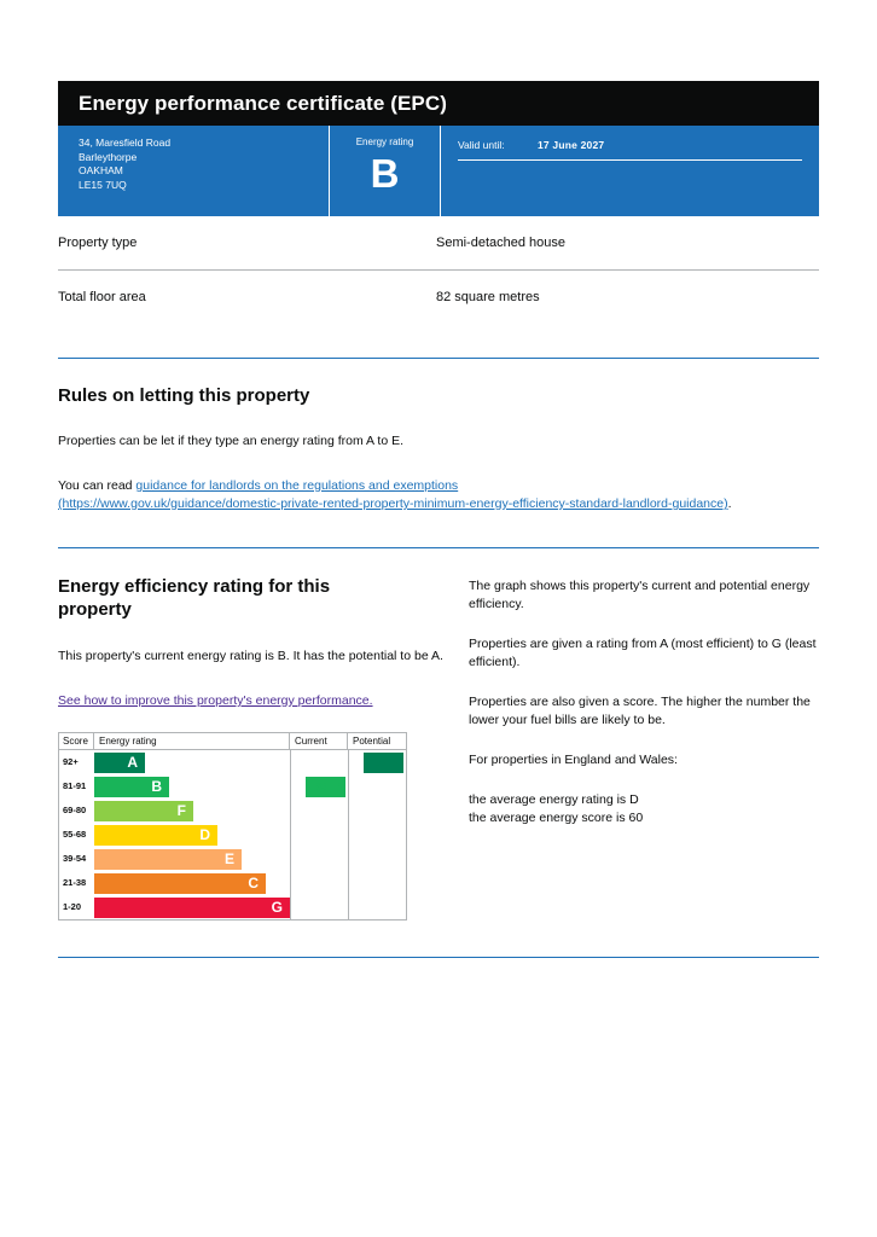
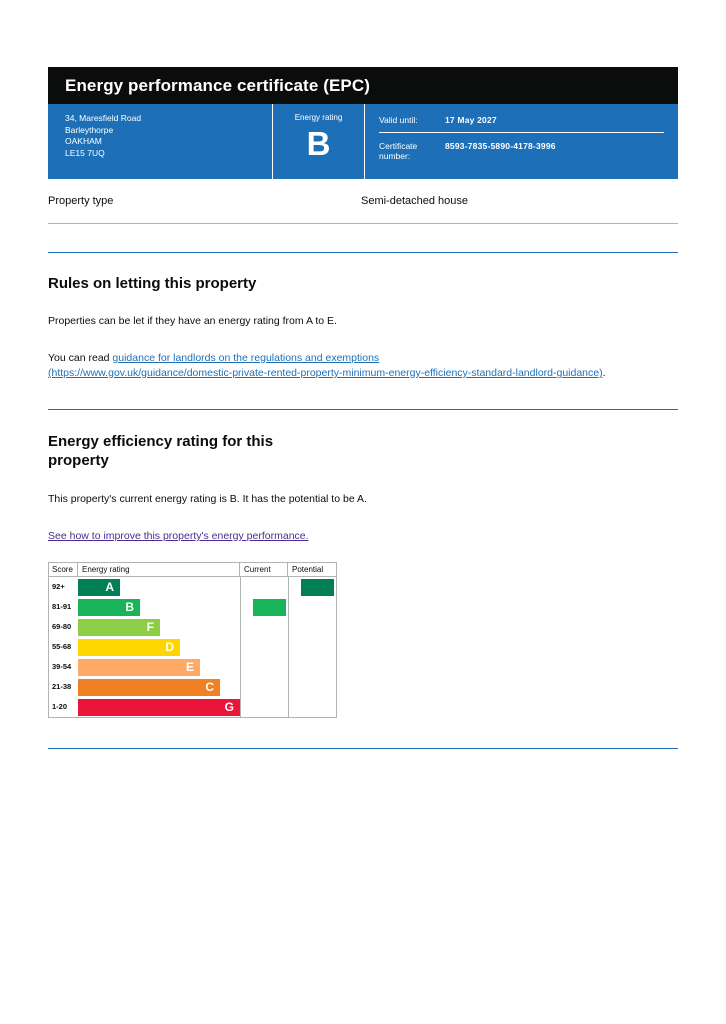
  Energy performance certificate (EPC)
  34, Maresfield Road
  Barleythorpe
  OAKHAM
  LE15 7UQ
  Energy rating
  B
  Valid until:
- 17 June 2027
+ 17 May 2027
+ Certificate number:
+ 8593-7835-5890-4178-3996
  Property type
  Semi-detached house
- Total floor area
- 82 square metres
  Rules on letting this property
- Properties can be let if they type an energy rating from A to E.
+ Properties can be let if they have an energy rating from A to E.
  You can read guidance for landlords on the regulations and exemptions
  (https://www.gov.uk/guidance/domestic-private-rented-property-minimum-energy-efficiency-standard-landlord-guidance).
  Energy efficiency rating for this property
  This property's current energy rating is B. It has the potential to be A.
  See how to improve this property's energy performance.
  Score
  Energy rating
  Current
  Potential
  92+
  A
  81-91
  B
  69-80
  F
  55-68
  D
  39-54
  E
  21-38
  C
  1-20
  G
- The graph shows this property's current and potential energy efficiency.
- Properties are given a rating from A (most efficient) to G (least efficient).
- Properties are also given a score. The higher the number the lower your fuel bills are likely to be.
- For properties in England and Wales:
- the average energy rating is D
- the average energy score is 60
